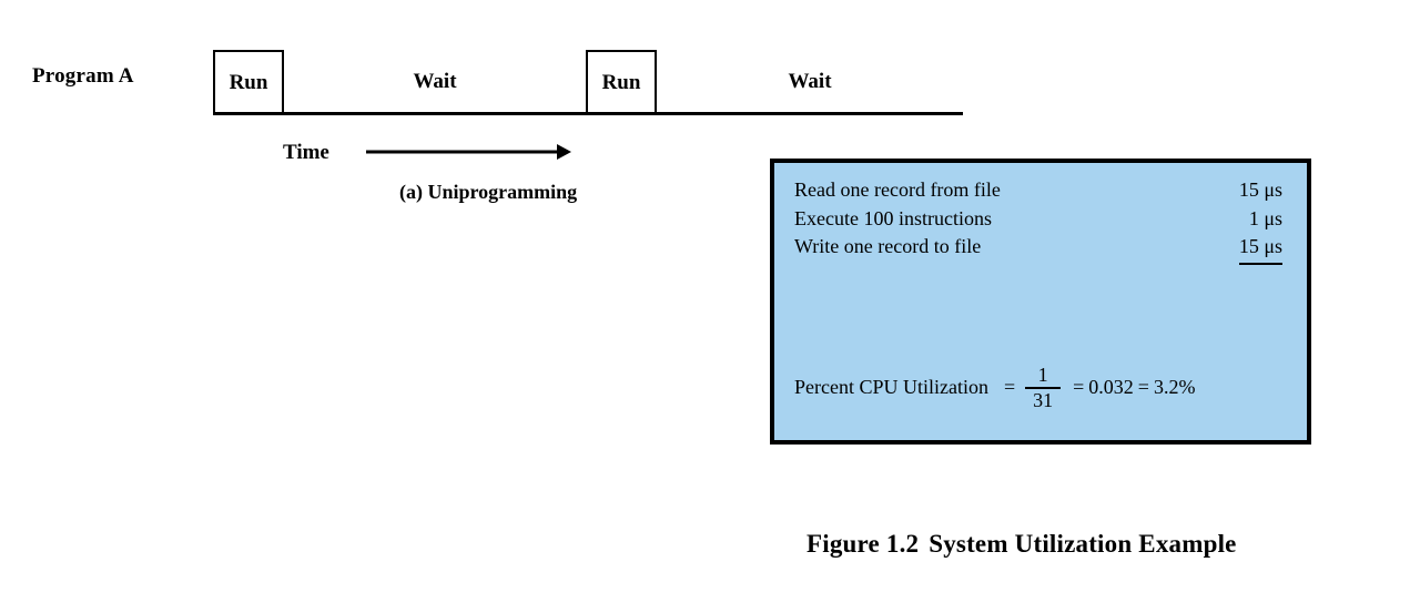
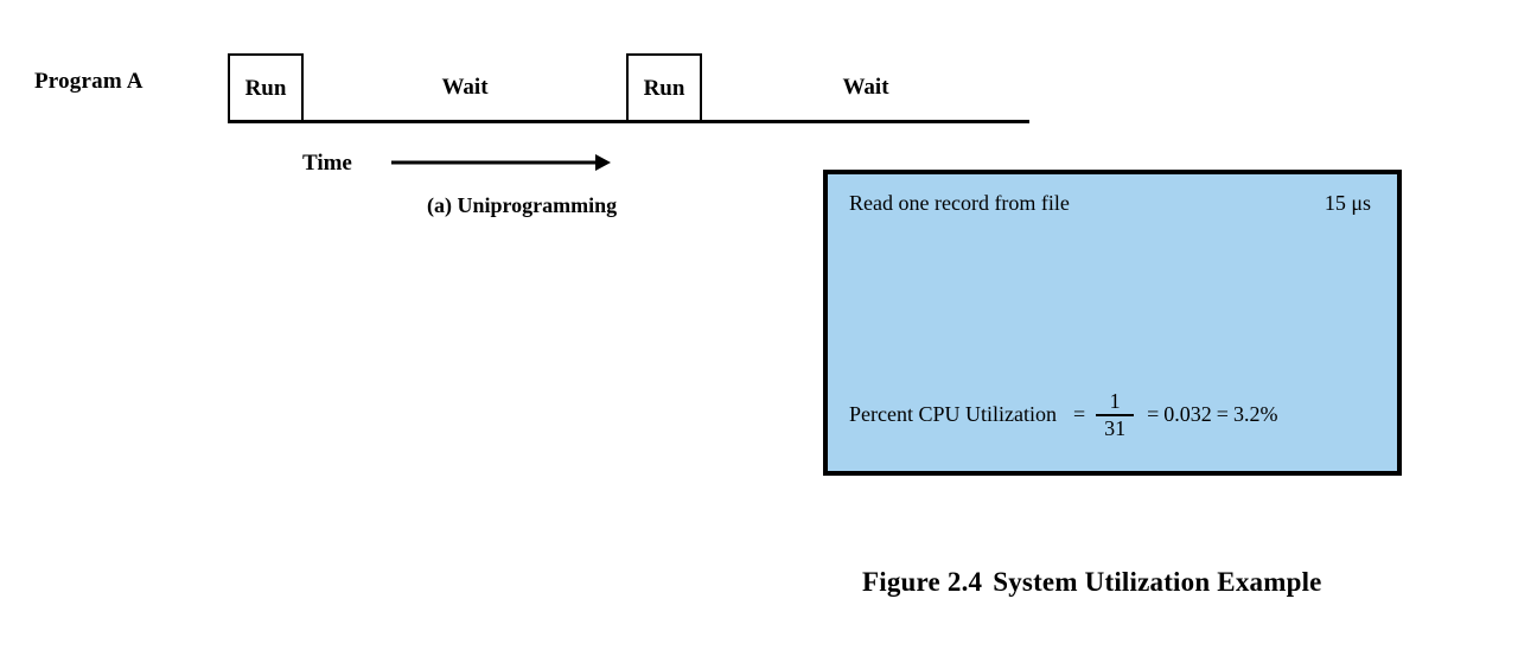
  Program A
  Run
  Wait
  Run
  Wait
  Time
  (a) Uniprogramming
  Read one record from file	15 μs
- Execute 100 instructions	1 μs
- Write one record to file	15 μs
  Percent CPU Utilization
  =
  1
  31
  =
  0.032
  =
  3.2%
- Figure 1.2 System Utilization Example
+ Figure 2.4 System Utilization Example
